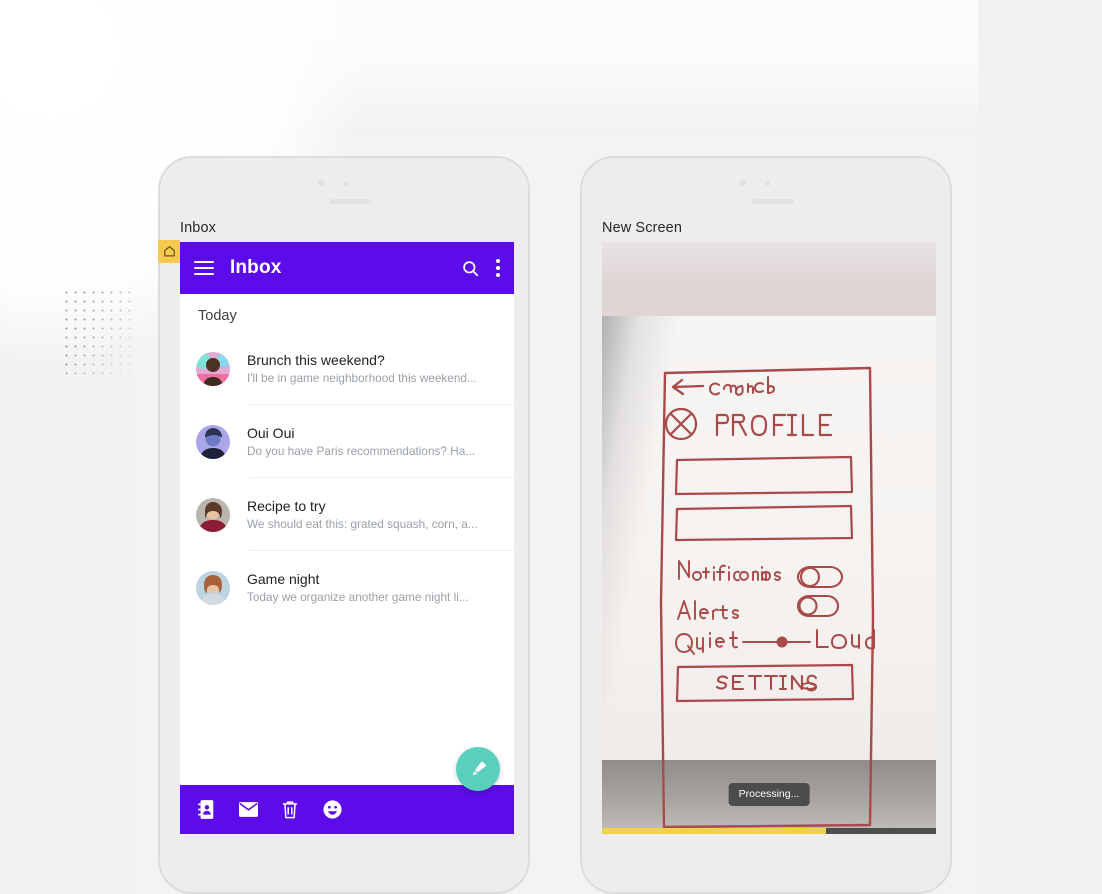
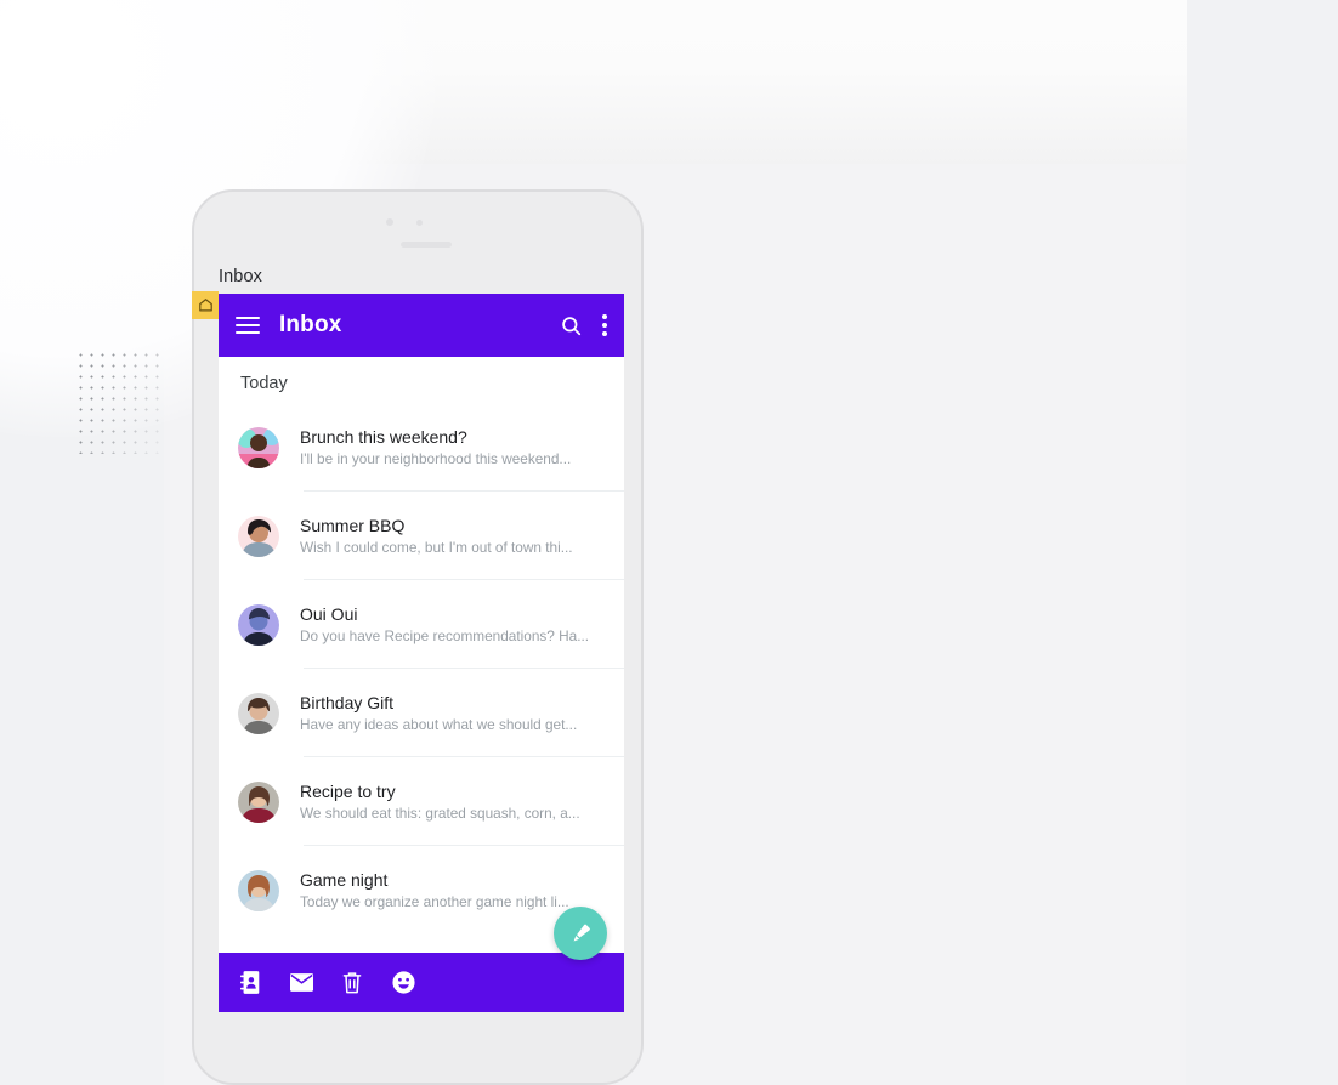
  Inbox
  Inbox
  Today
  Brunch this weekend?
- I'll be in game neighborhood this weekend...
+ I'll be in your neighborhood this weekend...
+ Summer BBQ
+ Wish I could come, but I'm out of town thi...
  Oui Oui
- Do you have Paris recommendations? Ha...
+ Do you have Recipe recommendations? Ha...
+ Birthday Gift
+ Have any ideas about what we should get...
  Recipe to try
  We should eat this: grated squash, corn, a...
  Game night
  Today we organize another game night li...
- New Screen
- Processing...
